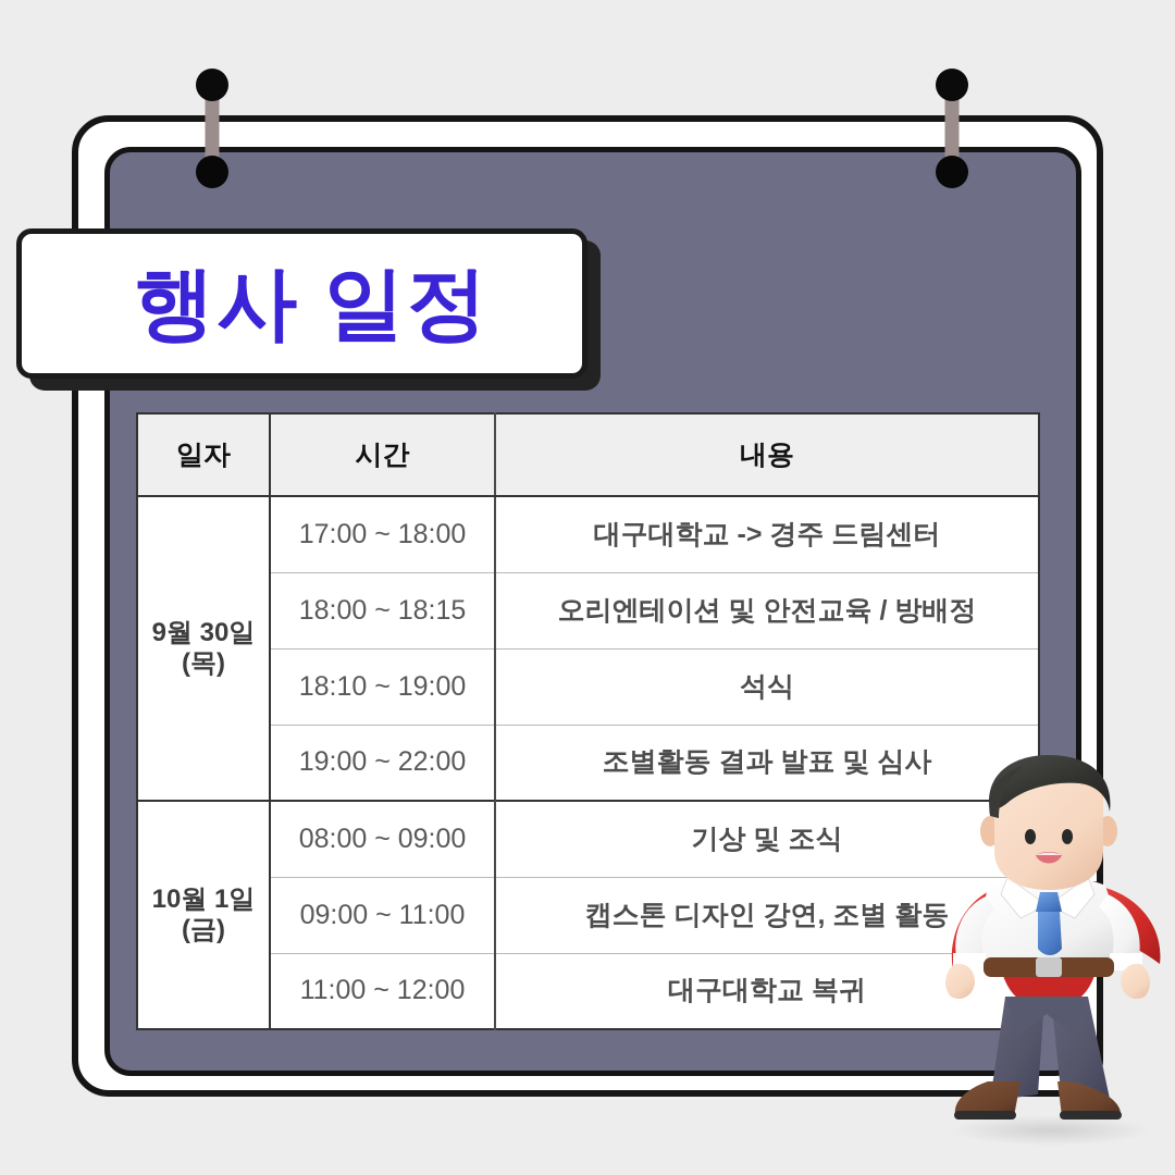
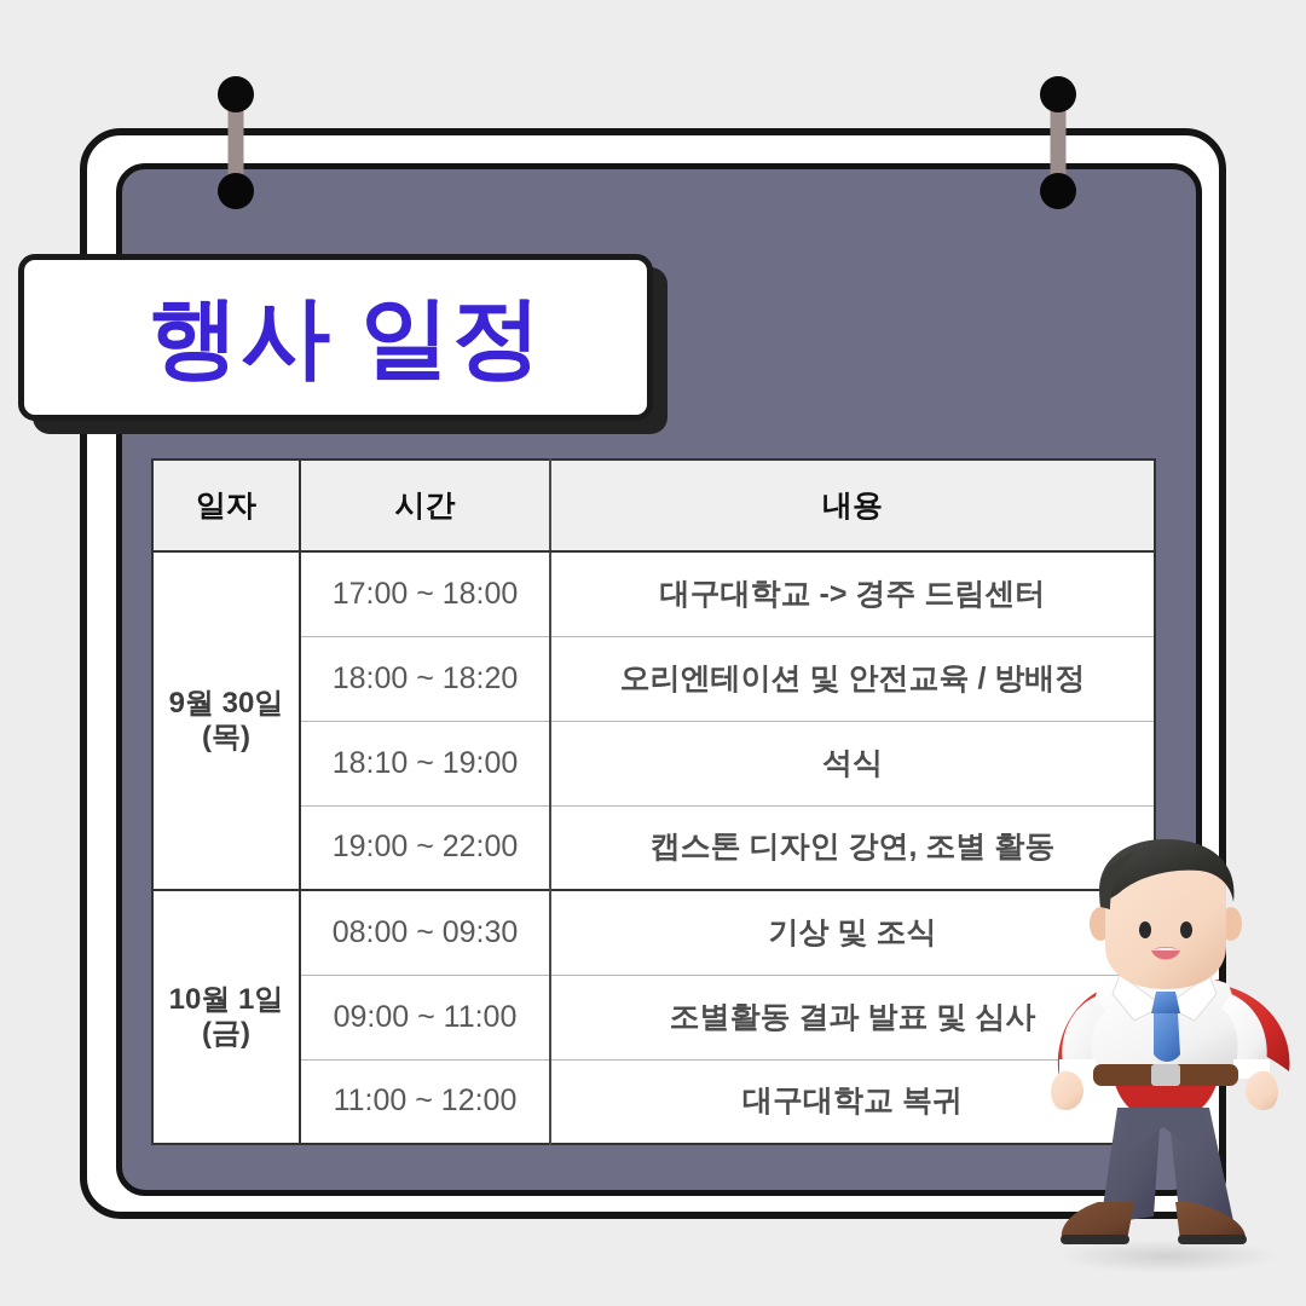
  행사 일정
  일자	시간	내용
  9월 30일(목)	17:00 ~ 18:00	대구대학교 -> 경주 드림센터
- 18:00 ~ 18:15	오리엔테이션 및 안전교육 / 방배정
+ 18:00 ~ 18:20	오리엔테이션 및 안전교육 / 방배정
  18:10 ~ 19:00	석식
- 19:00 ~ 22:00	조별활동 결과 발표 및 심사
+ 19:00 ~ 22:00	캡스톤 디자인 강연, 조별 활동
- 10월 1일(금)	08:00 ~ 09:00	기상 및 조식
+ 10월 1일(금)	08:00 ~ 09:30	기상 및 조식
- 09:00 ~ 11:00	캡스톤 디자인 강연, 조별 활동
+ 09:00 ~ 11:00	조별활동 결과 발표 및 심사
  11:00 ~ 12:00	대구대학교 복귀
